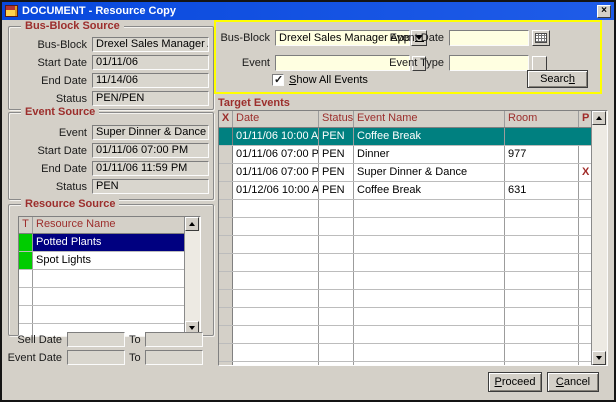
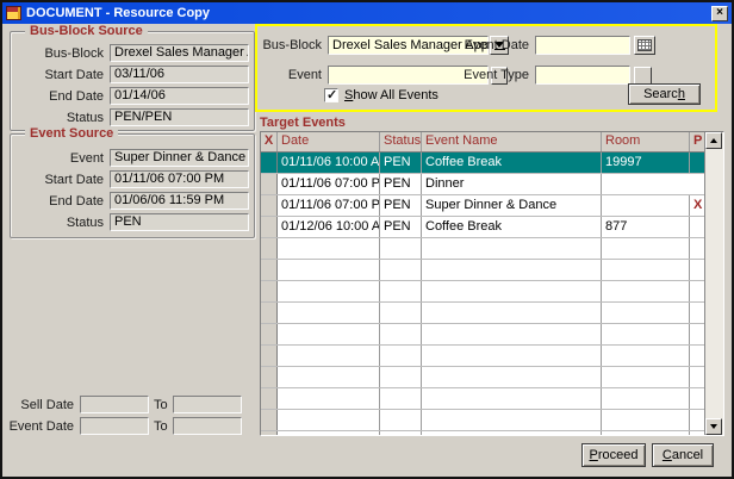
  DOCUMENT - Resource Copy
  ×
  Bus-Block Source
  Bus-Block
  Drexel Sales Manager
  Start Date
- 01/11/06
+ 03/11/06
  End Date
- 11/14/06
+ 01/14/06
  Status
  PEN/PEN
  Event Source
  Event
  Super Dinner & Dance
  Start Date
  01/11/06 07:00 PM
  End Date
- 01/11/06 11:59 PM
+ 01/06/06 11:59 PM
  Status
  PEN
- Resource Source
- T
- Resource Name
- Potted Plants
- Spot Lights
  Sell Date
  To
  Event Date
  To
  Bus-Block
  Drexel Sales Manager App
  Event Date
  Event
  Event Type
  Show All Events
  Search
  Target Events
  X
  Date
  Status
  Event Name
  Room
  P
  01/11/06 10:00 A
  PEN
  Coffee Break
+ 19997
  01/11/06 07:00 P
  PEN
  Dinner
- 977
  01/11/06 07:00 P
  PEN
  Super Dinner & Dance
  X
  01/12/06 10:00 A
  PEN
  Coffee Break
- 631
+ 877
  Proceed
  Cancel
